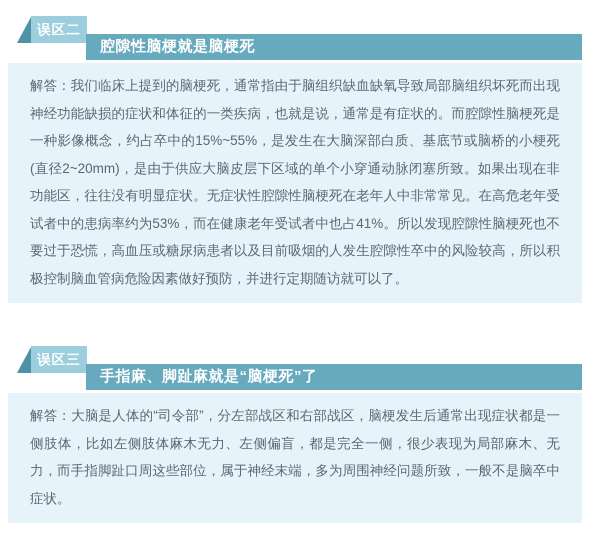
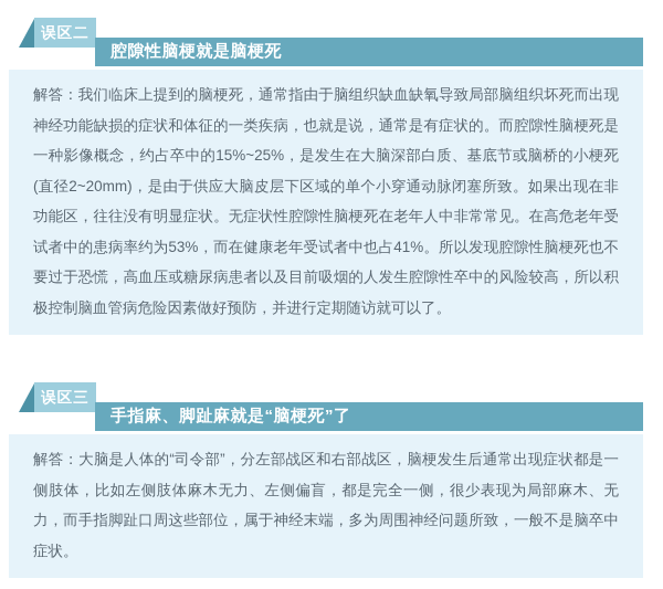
  误区二
  腔隙性脑梗就是脑梗死
- 解答：我们临床上提到的脑梗死，通常指由于脑组织缺血缺氧导致局部脑组织坏死而出现神经功能缺损的症状和体征的一类疾病，也就是说，通常是有症状的。而腔隙性脑梗死是一种影像概念，约占卒中的15%~55%，是发生在大脑深部白质、基底节或脑桥的小梗死(直径2~20mm)，是由于供应大脑皮层下区域的单个小穿通动脉闭塞所致。如果出现在非功能区，往往没有明显症状。无症状性腔隙性脑梗死在老年人中非常常见。在高危老年受试者中的患病率约为53%，而在健康老年受试者中也占41%。所以发现腔隙性脑梗死也不要过于恐慌，高血压或糖尿病患者以及目前吸烟的人发生腔隙性卒中的风险较高，所以积极控制脑血管病危险因素做好预防，并进行定期随访就可以了。
+ 解答：我们临床上提到的脑梗死，通常指由于脑组织缺血缺氧导致局部脑组织坏死而出现神经功能缺损的症状和体征的一类疾病，也就是说，通常是有症状的。而腔隙性脑梗死是一种影像概念，约占卒中的15%~25%，是发生在大脑深部白质、基底节或脑桥的小梗死(直径2~20mm)，是由于供应大脑皮层下区域的单个小穿通动脉闭塞所致。如果出现在非功能区，往往没有明显症状。无症状性腔隙性脑梗死在老年人中非常常见。在高危老年受试者中的患病率约为53%，而在健康老年受试者中也占41%。所以发现腔隙性脑梗死也不要过于恐慌，高血压或糖尿病患者以及目前吸烟的人发生腔隙性卒中的风险较高，所以积极控制脑血管病危险因素做好预防，并进行定期随访就可以了。
  误区三
  手指麻、脚趾麻就是“脑梗死”了
  解答：大脑是人体的“司令部”，分左部战区和右部战区，脑梗发生后通常出现症状都是一侧肢体，比如左侧肢体麻木无力、左侧偏盲，都是完全一侧，很少表现为局部麻木、无力，而手指脚趾口周这些部位，属于神经末端，多为周围神经问题所致，一般不是脑卒中症状。
